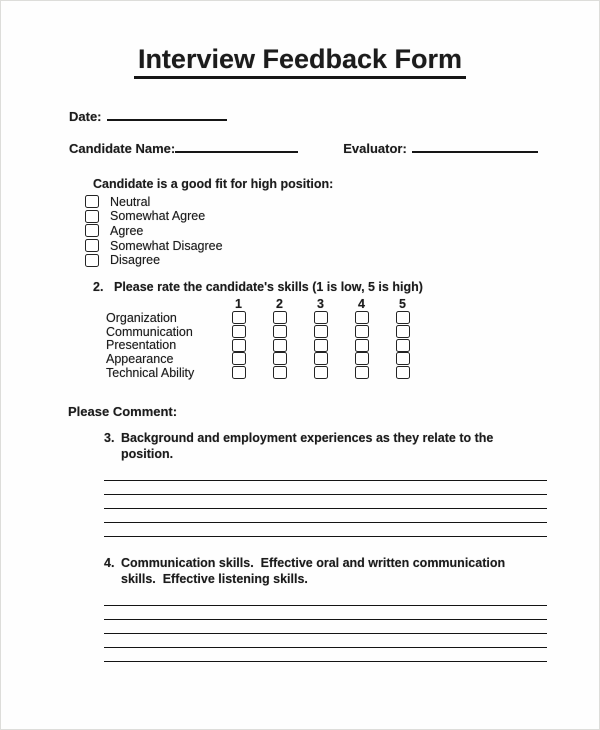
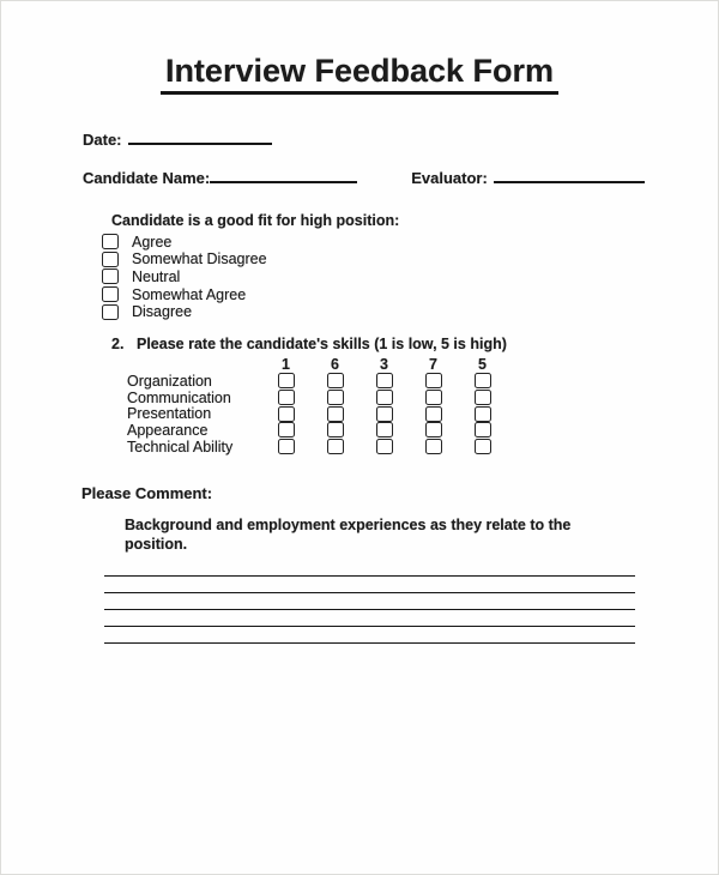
  Interview Feedback Form
  Date:
  Candidate Name:
  Evaluator:
  Candidate is a good fit for high position:
- Neutral
+ Agree
- Somewhat Agree
+ Somewhat Disagree
- Agree
+ Neutral
- Somewhat Disagree
+ Somewhat Agree
  Disagree
  2.
  Please rate the candidate's skills (1 is low, 5 is high)
  1
- 2
+ 6
  3
- 4
+ 7
  5
  Organization
  Communication
  Presentation
  Appearance
  Technical Ability
  Please Comment:
- 3.
  Background and employment experiences as they relate to the position.
- 4.
- Communication skills. Effective oral and written communication skills. Effective listening skills.
